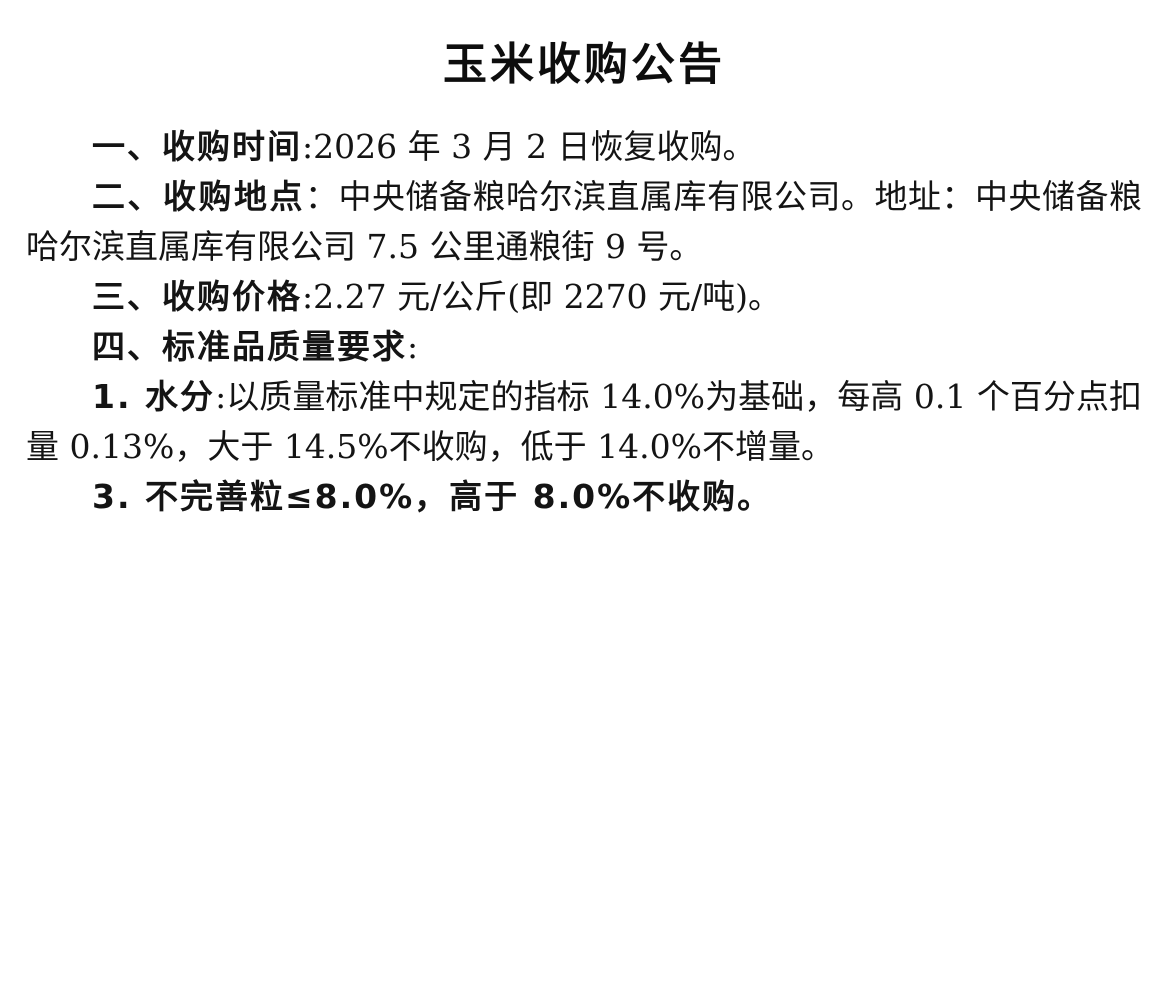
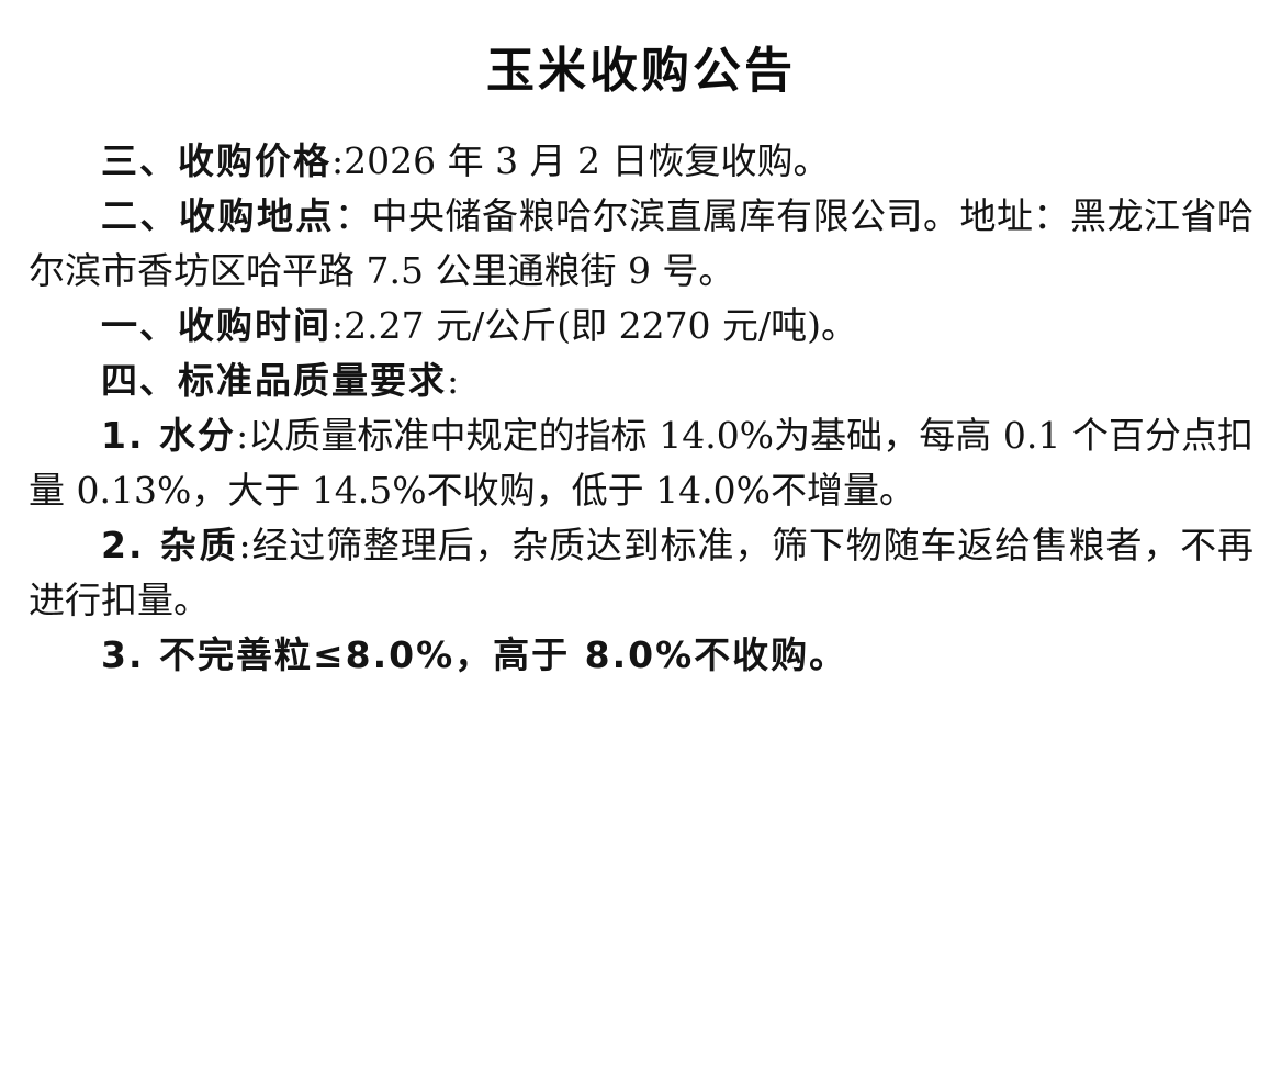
  玉米收购公告
- 一、收购时间:2026 年 3 月 2 日恢复收购。
+ 三、收购价格:2026 年 3 月 2 日恢复收购。
- 二、收购地点：中央储备粮哈尔滨直属库有限公司。地址：中央储备粮哈尔滨直属库有限公司 7.5 公里通粮街 9 号。
+ 二、收购地点：中央储备粮哈尔滨直属库有限公司。地址：黑龙江省哈尔滨市香坊区哈平路 7.5 公里通粮街 9 号。
- 三、收购价格:2.27 元/公斤(即 2270 元/吨)。
+ 一、收购时间:2.27 元/公斤(即 2270 元/吨)。
  四、标准品质量要求:
  1. 水分:以质量标准中规定的指标 14.0%为基础，每高 0.1 个百分点扣量 0.13%，大于 14.5%不收购，低于 14.0%不增量。
+ 2. 杂质:经过筛整理后，杂质达到标准，筛下物随车返给售粮者，不再进行扣量。
  3. 不完善粒≤8.0%，高于 8.0%不收购。
